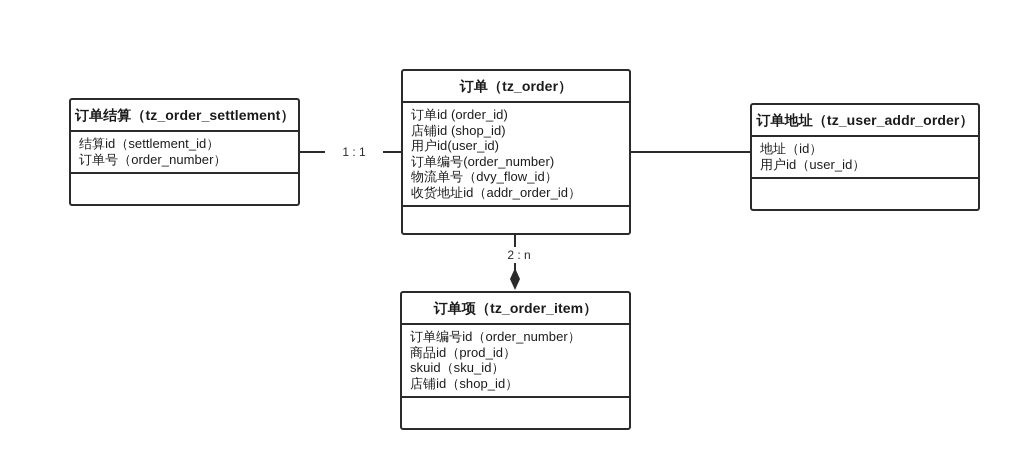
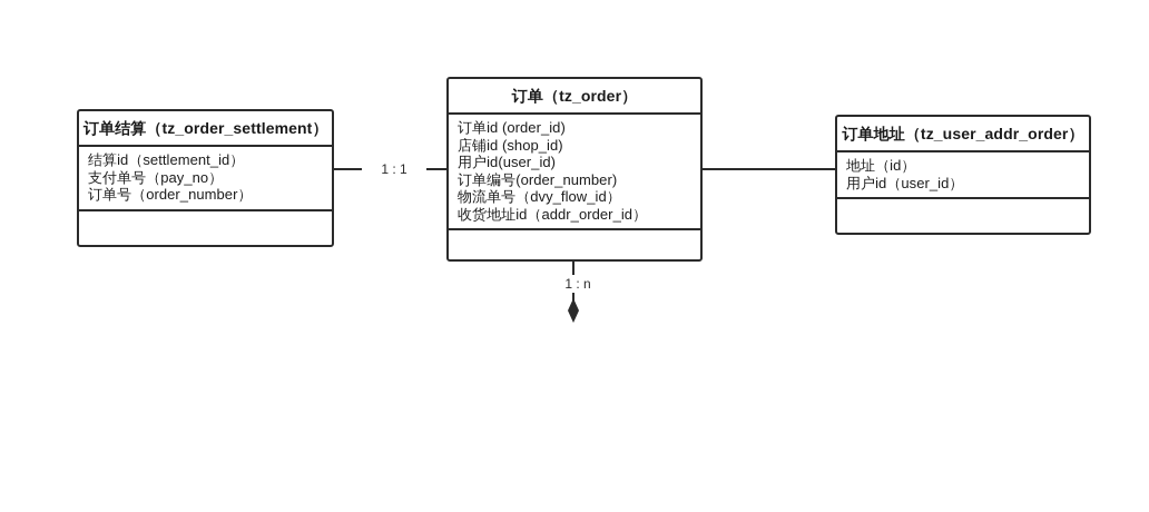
  1 : 1
- 2 : n
+ 1 : n
  订单结算（tz_order_settlement）
  结算id（settlement_id）
+ 支付单号（pay_no）
  订单号（order_number）
  订单（tz_order）
  订单id (order_id)
  店铺id (shop_id)
  用户id(user_id)
  订单编号(order_number)
  物流单号（dvy_flow_id）
  收货地址id（addr_order_id）
  订单地址（tz_user_addr_order）
  地址（id）
  用户id（user_id）
- 订单项（tz_order_item）
- 订单编号id（order_number）
- 商品id（prod_id）
- skuid（sku_id）
- 店铺id（shop_id）
